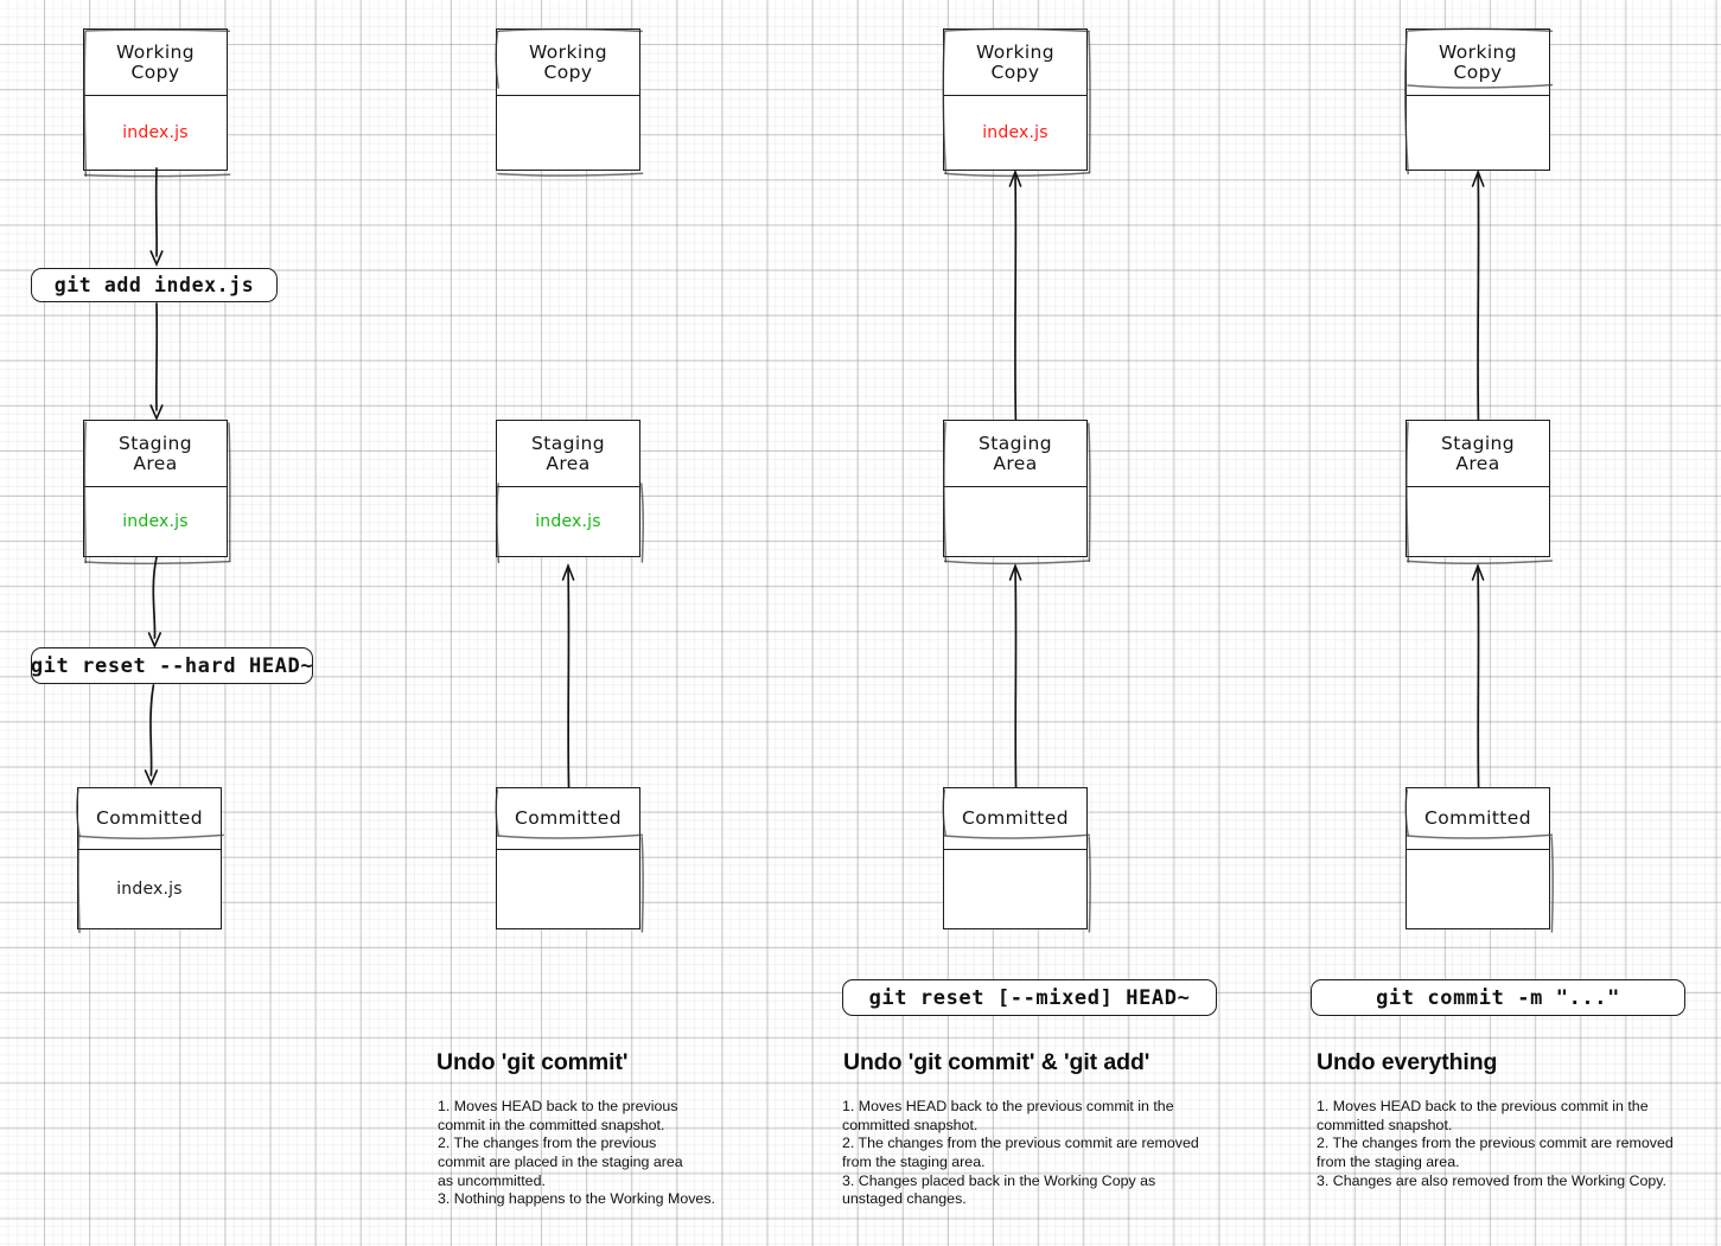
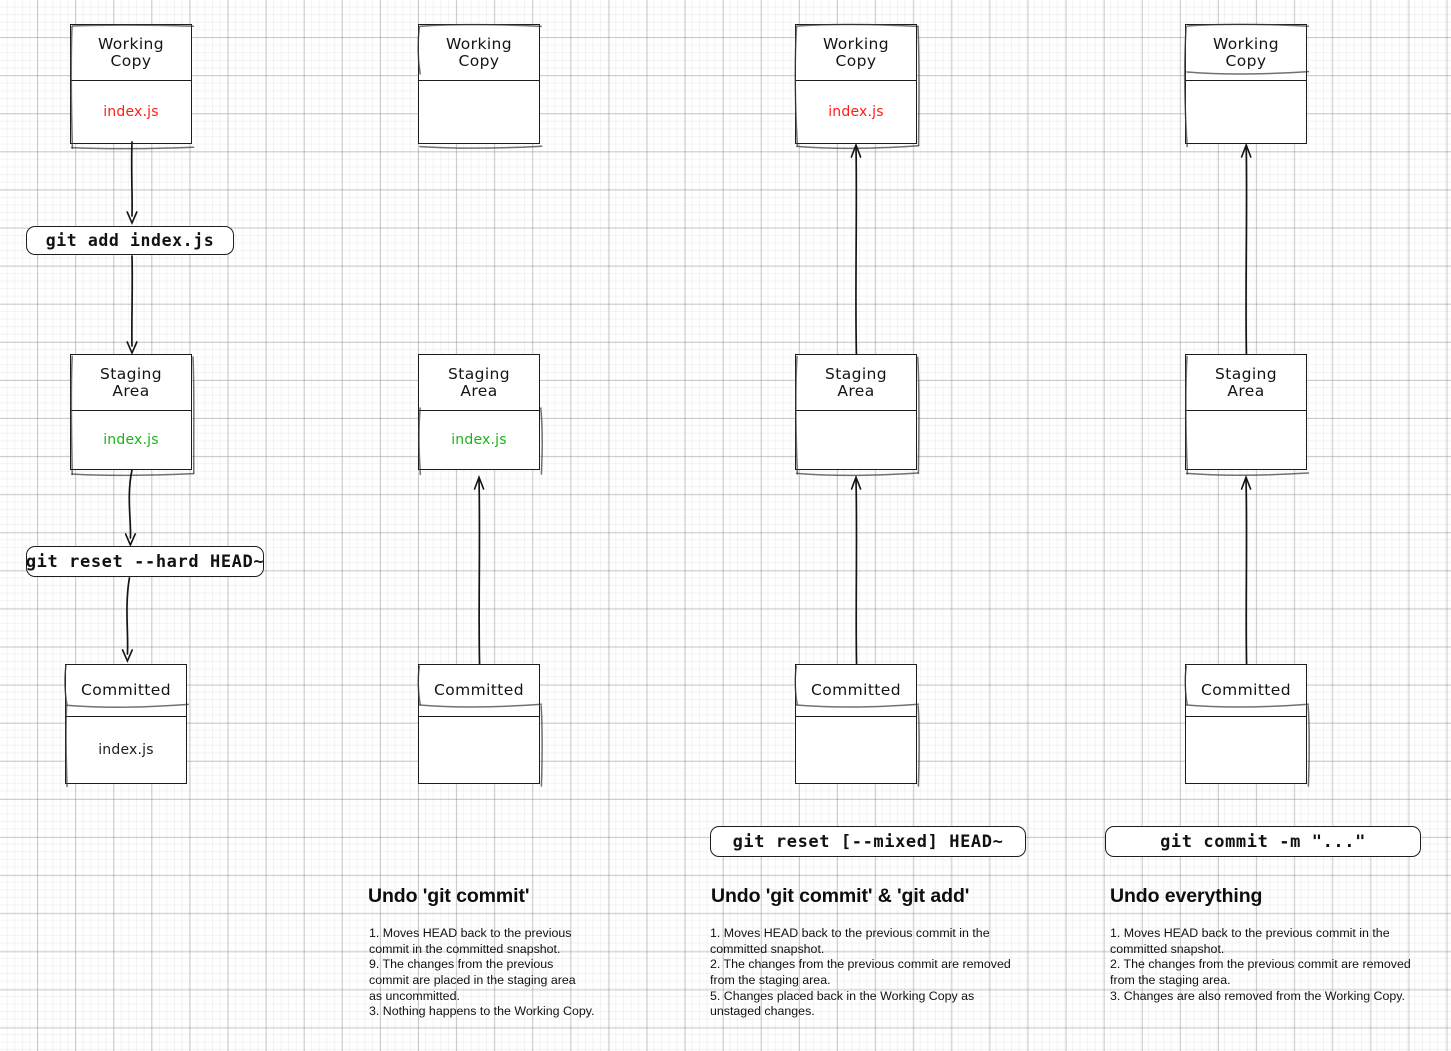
  Working
  Copy
  index.js
  git add index.js
  Staging
  Area
  index.js
  git reset --hard HEAD~
  Committed
  index.js
  Working
  Copy
  Staging
  Area
  index.js
  Committed
  Undo 'git commit'
  1. Moves HEAD back to the previous
  commit in the committed snapshot.
- 2. The changes from the previous
+ 9. The changes from the previous
  commit are placed in the staging area
  as uncommitted.
- 3. Nothing happens to the Working Moves.
+ 3. Nothing happens to the Working Copy.
  Working
  Copy
  index.js
  Staging
  Area
  Committed
  git reset [--mixed] HEAD~
  Undo 'git commit' & 'git add'
  1. Moves HEAD back to the previous commit in the
  committed snapshot.
  2. The changes from the previous commit are removed
  from the staging area.
- 3. Changes placed back in the Working Copy as
+ 5. Changes placed back in the Working Copy as
  unstaged changes.
  Working
  Copy
  Staging
  Area
  Committed
  git commit -m "..."
  Undo everything
  1. Moves HEAD back to the previous commit in the
  committed snapshot.
  2. The changes from the previous commit are removed
  from the staging area.
  3. Changes are also removed from the Working Copy.
